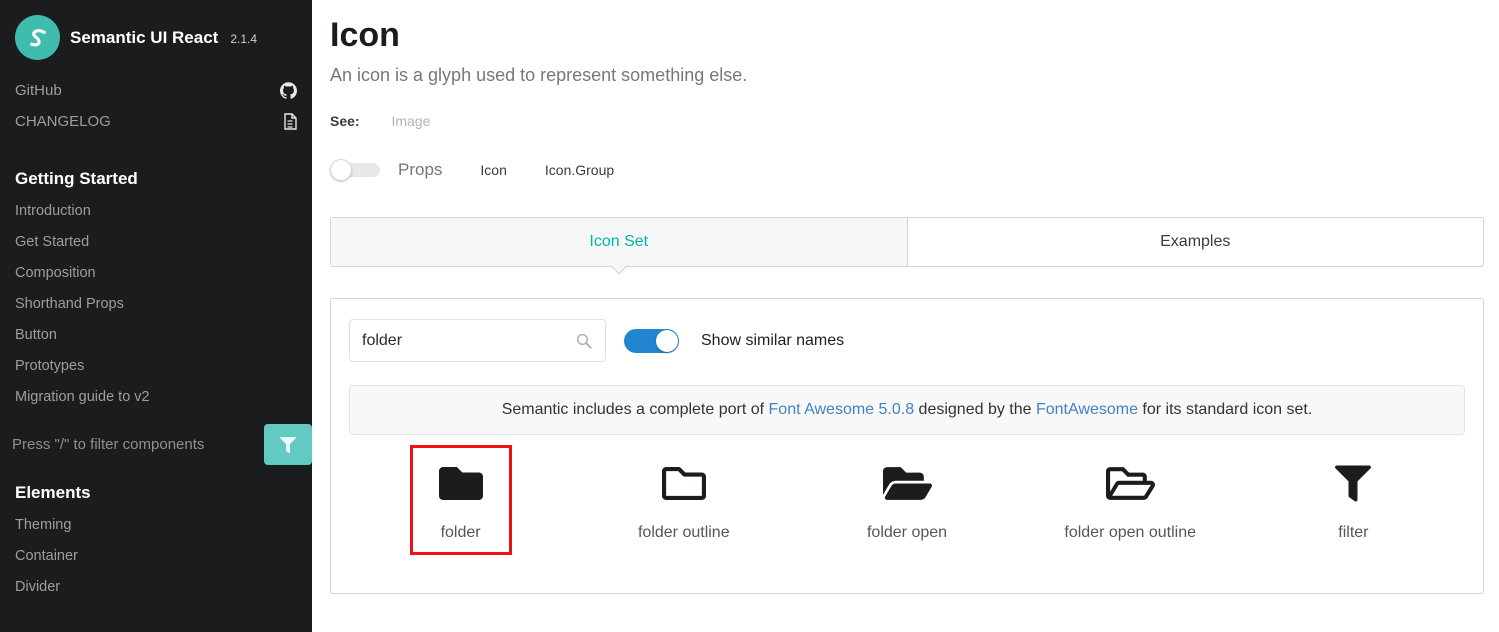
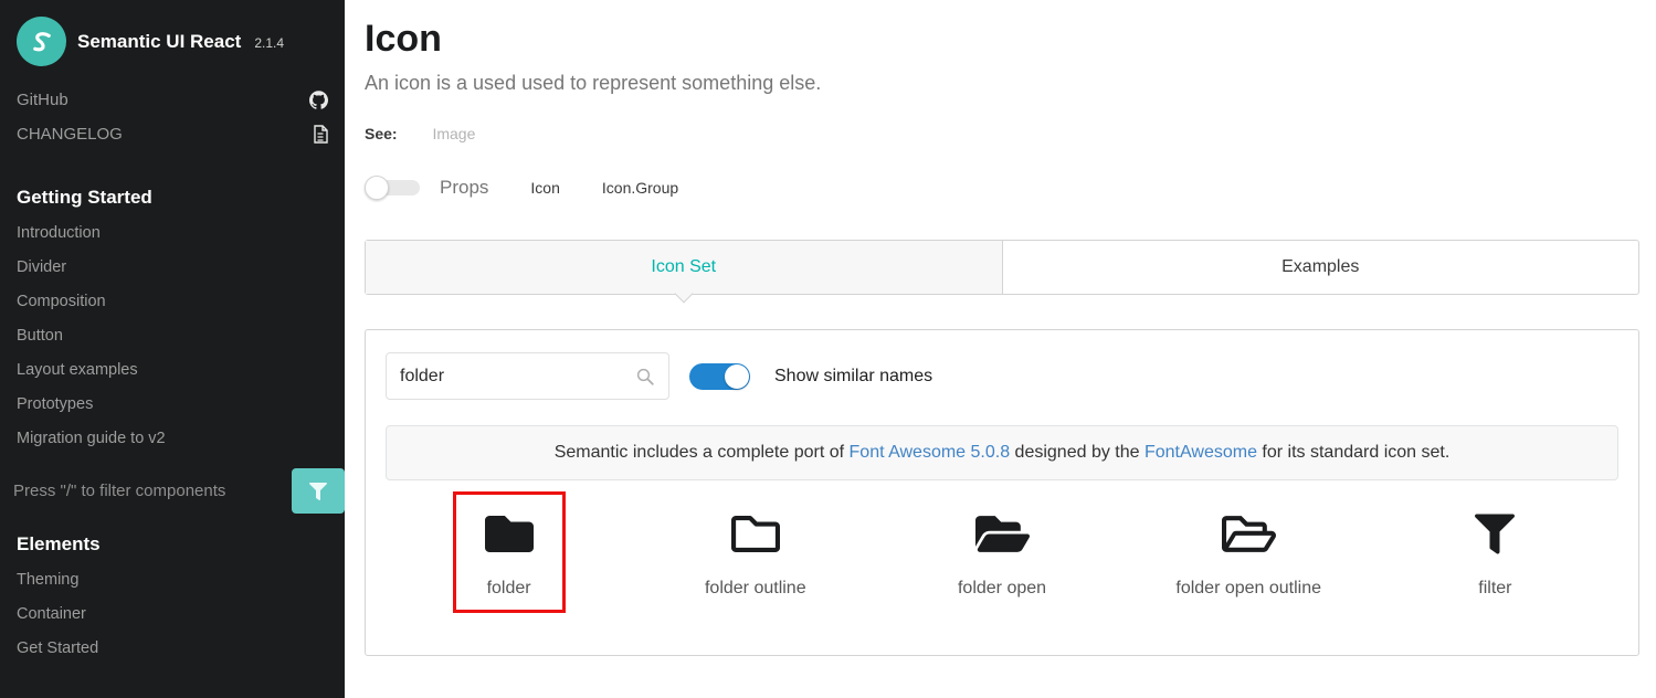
  Semantic UI React
  2.1.4
  GitHub
  CHANGELOG
  Getting Started
  Introduction
- Get Started
+ Divider
  Composition
- Shorthand Props
  Button
+ Layout examples
  Prototypes
  Migration guide to v2
  Press "/" to filter components
  Elements
  Theming
  Container
- Divider
+ Get Started
  Icon
- An icon is a glyph used to represent something else.
+ An icon is a used used to represent something else.
  See: Image
  Props
  Icon
  Icon.Group
  Icon Set
  Examples
  folder
  Show similar names
  Semantic includes a complete port of Font Awesome 5.0.8 designed by the FontAwesome for its standard icon set.
  folder
  folder outline
  folder open
  folder open outline
  filter
